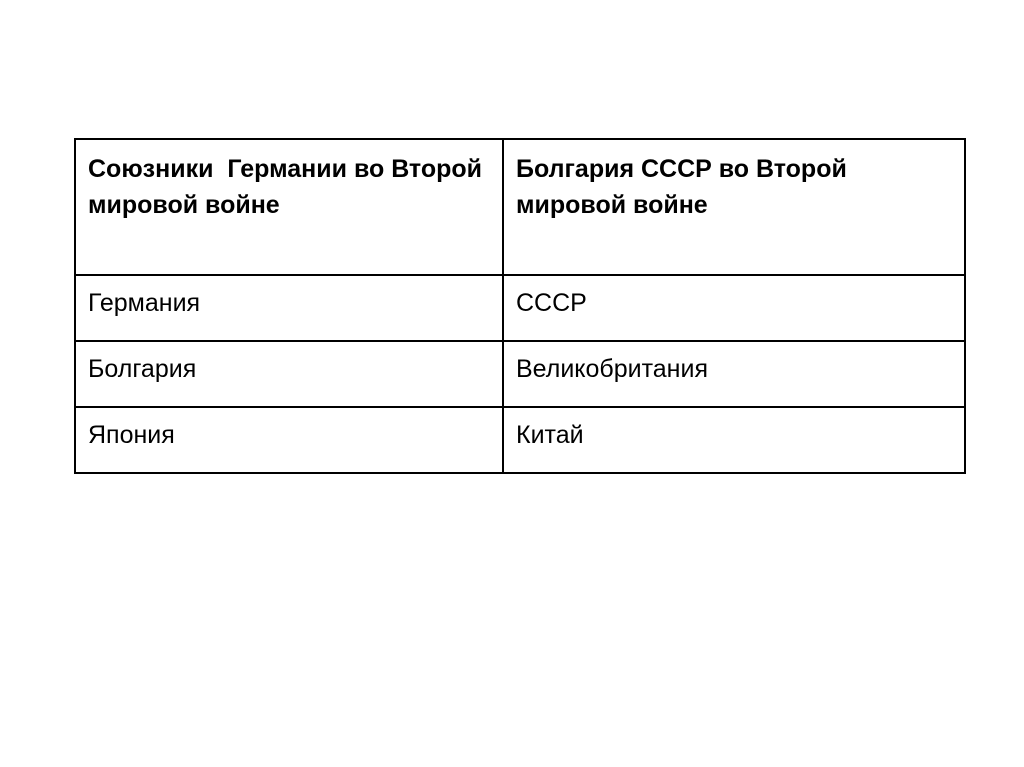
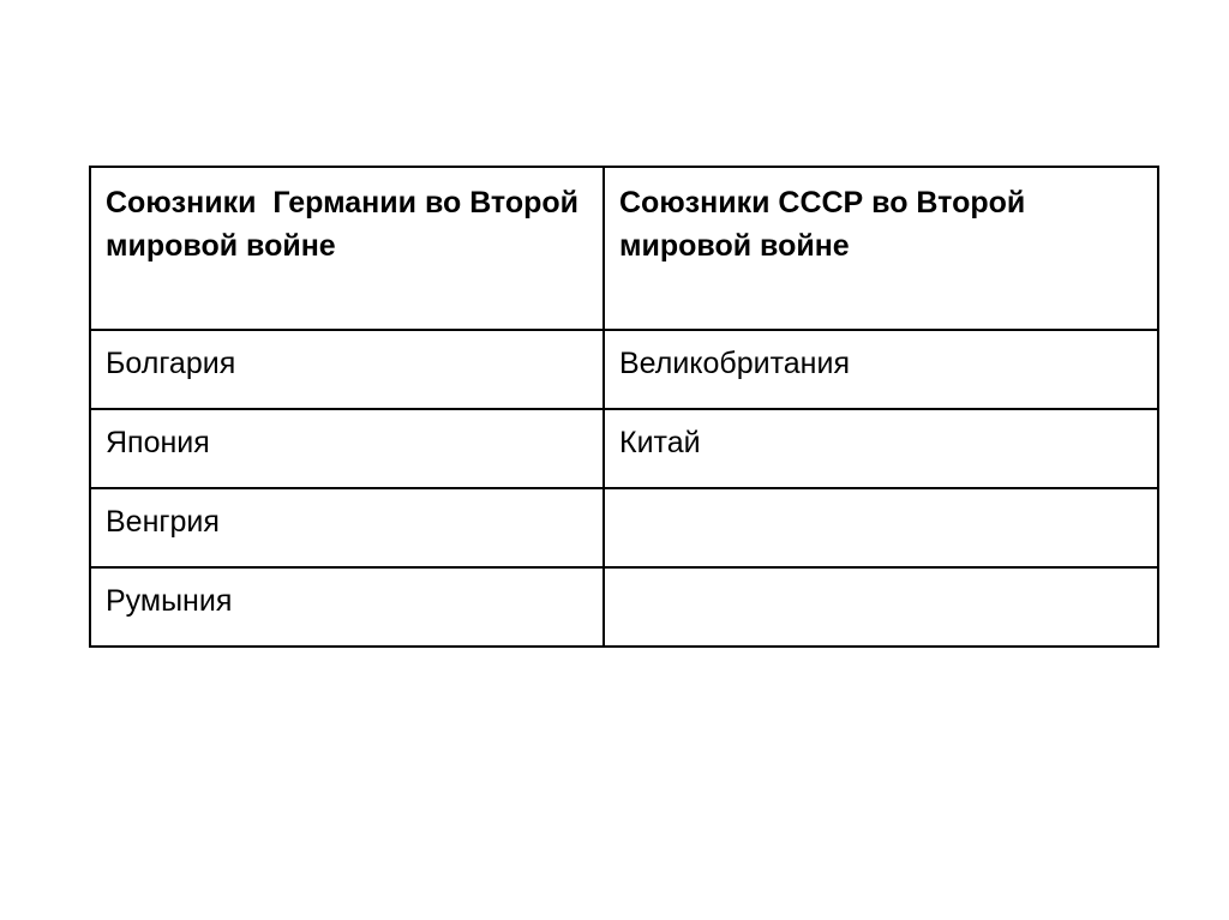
- Союзники Германии во Второй мировой войне	Болгария СССР во Второй мировой войне
+ Союзники Германии во Второй мировой войне	Союзники СССР во Второй мировой войне
- Германия	СССР
  Болгария	Великобритания
  Япония	Китай
+ Венгрия
+ Румыния
